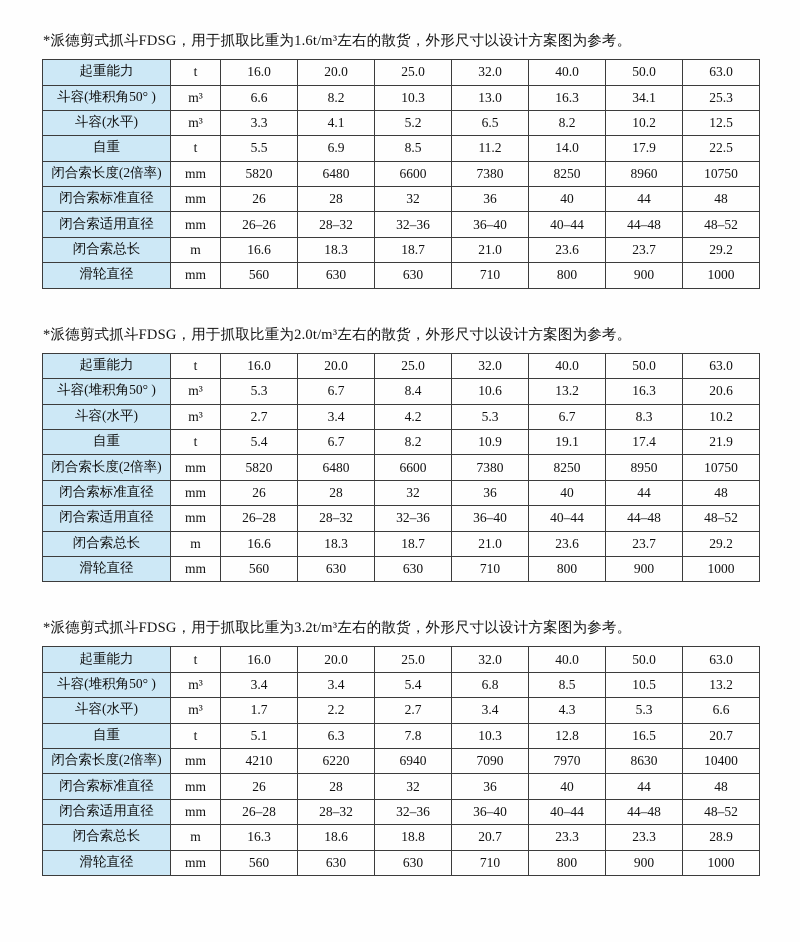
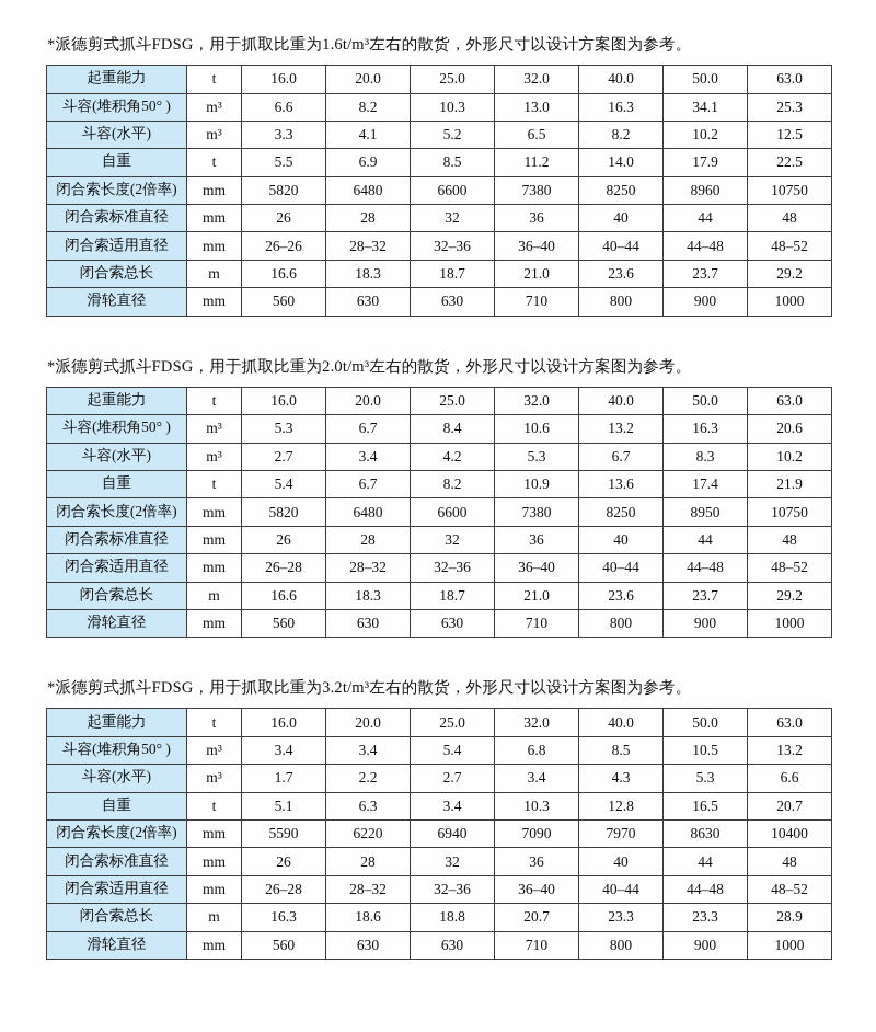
  *派德剪式抓斗FDSG，用于抓取比重为1.6t/m³左右的散货，外形尺寸以设计方案图为参考。
  起重能力	t	16.0	20.0	25.0	32.0	40.0	50.0	63.0
  斗容(堆积角50° )	m³	6.6	8.2	10.3	13.0	16.3	34.1	25.3
  斗容(水平)	m³	3.3	4.1	5.2	6.5	8.2	10.2	12.5
  自重	t	5.5	6.9	8.5	11.2	14.0	17.9	22.5
  闭合索长度(2倍率)	mm	5820	6480	6600	7380	8250	8960	10750
  闭合索标准直径	mm	26	28	32	36	40	44	48
  闭合索适用直径	mm	26–26	28–32	32–36	36–40	40–44	44–48	48–52
  闭合索总长	m	16.6	18.3	18.7	21.0	23.6	23.7	29.2
  滑轮直径	mm	560	630	630	710	800	900	1000
  *派德剪式抓斗FDSG，用于抓取比重为2.0t/m³左右的散货，外形尺寸以设计方案图为参考。
  起重能力	t	16.0	20.0	25.0	32.0	40.0	50.0	63.0
  斗容(堆积角50° )	m³	5.3	6.7	8.4	10.6	13.2	16.3	20.6
  斗容(水平)	m³	2.7	3.4	4.2	5.3	6.7	8.3	10.2
- 自重	t	5.4	6.7	8.2	10.9	19.1	17.4	21.9
+ 自重	t	5.4	6.7	8.2	10.9	13.6	17.4	21.9
  闭合索长度(2倍率)	mm	5820	6480	6600	7380	8250	8950	10750
  闭合索标准直径	mm	26	28	32	36	40	44	48
  闭合索适用直径	mm	26–28	28–32	32–36	36–40	40–44	44–48	48–52
  闭合索总长	m	16.6	18.3	18.7	21.0	23.6	23.7	29.2
  滑轮直径	mm	560	630	630	710	800	900	1000
  *派德剪式抓斗FDSG，用于抓取比重为3.2t/m³左右的散货，外形尺寸以设计方案图为参考。
  起重能力	t	16.0	20.0	25.0	32.0	40.0	50.0	63.0
  斗容(堆积角50° )	m³	3.4	3.4	5.4	6.8	8.5	10.5	13.2
  斗容(水平)	m³	1.7	2.2	2.7	3.4	4.3	5.3	6.6
- 自重	t	5.1	6.3	7.8	10.3	12.8	16.5	20.7
+ 自重	t	5.1	6.3	3.4	10.3	12.8	16.5	20.7
- 闭合索长度(2倍率)	mm	4210	6220	6940	7090	7970	8630	10400
+ 闭合索长度(2倍率)	mm	5590	6220	6940	7090	7970	8630	10400
  闭合索标准直径	mm	26	28	32	36	40	44	48
  闭合索适用直径	mm	26–28	28–32	32–36	36–40	40–44	44–48	48–52
  闭合索总长	m	16.3	18.6	18.8	20.7	23.3	23.3	28.9
  滑轮直径	mm	560	630	630	710	800	900	1000
